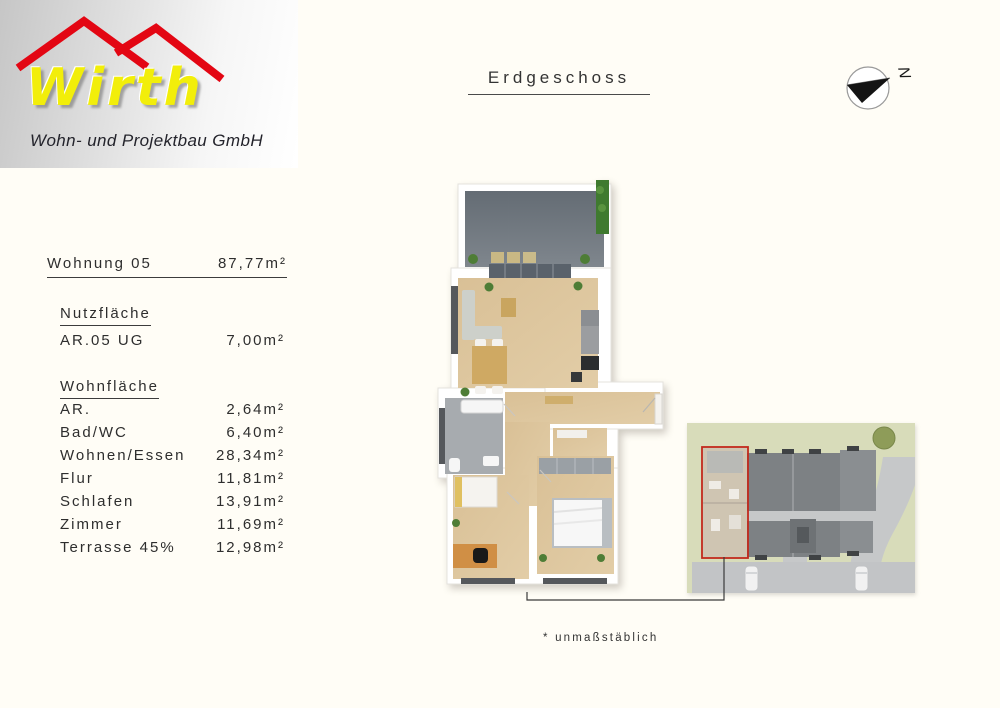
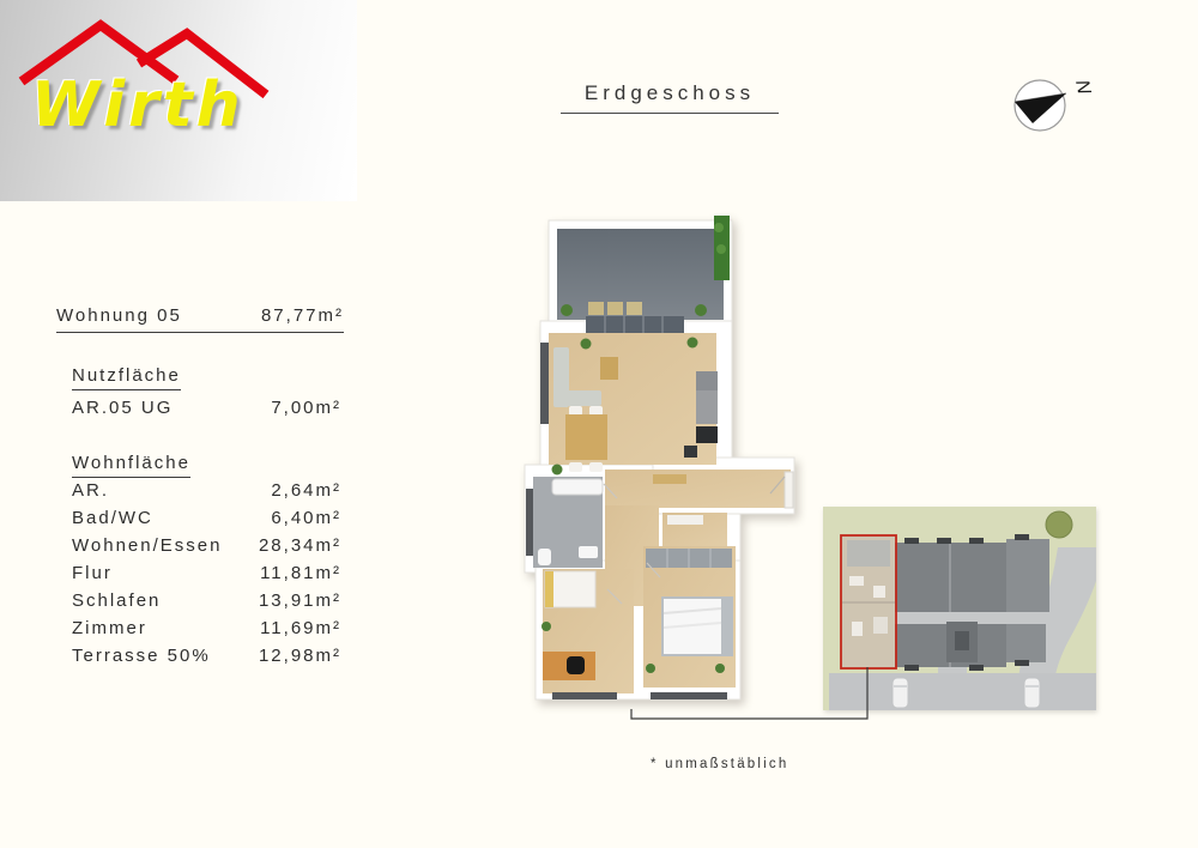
  Wirth
- Wohn- und Projektbau GmbH
  Erdgeschoss
  Wohnung 05
  87,77m²
  Nutzfläche
  AR.05 UG
  7,00m²
  Wohnfläche
  AR.
  2,64m²
  Bad/WC
  6,40m²
  Wohnen/Essen
  28,34m²
  Flur
  11,81m²
  Schlafen
  13,91m²
  Zimmer
  11,69m²
- Terrasse 45%
+ Terrasse 50%
  12,98m²
  * unmaßstäblich
